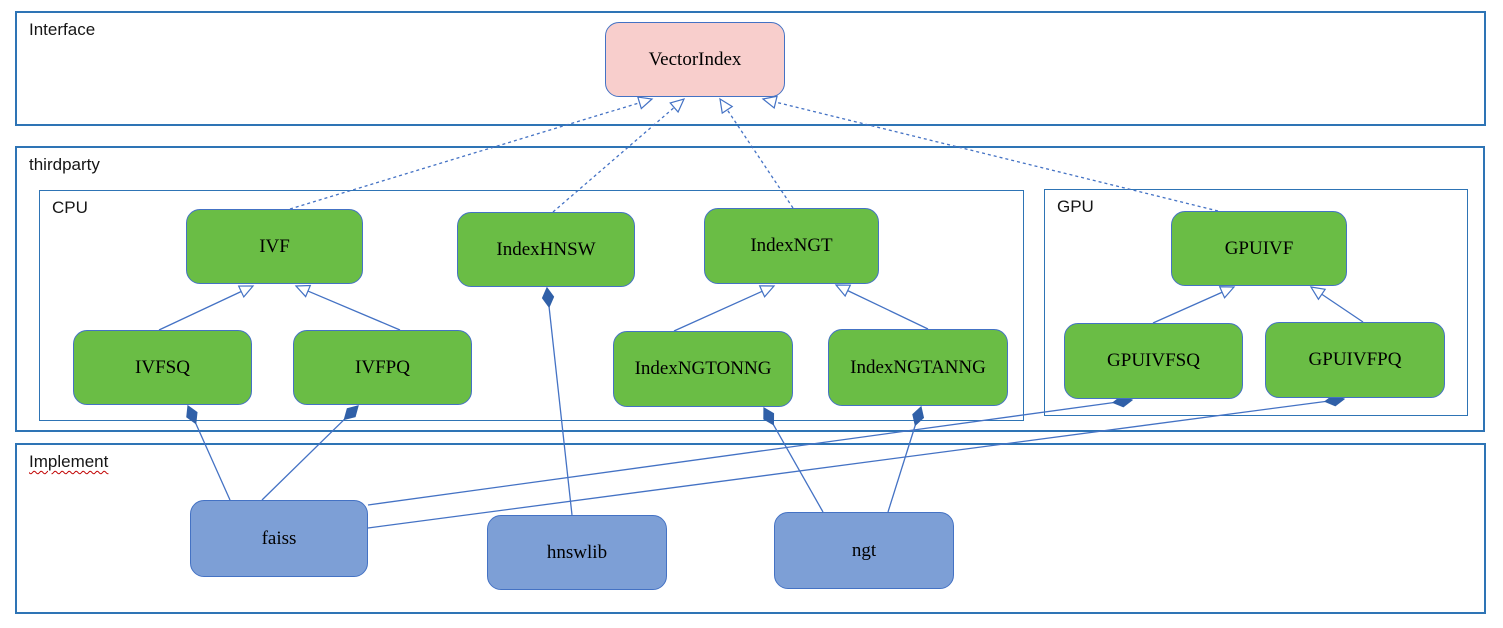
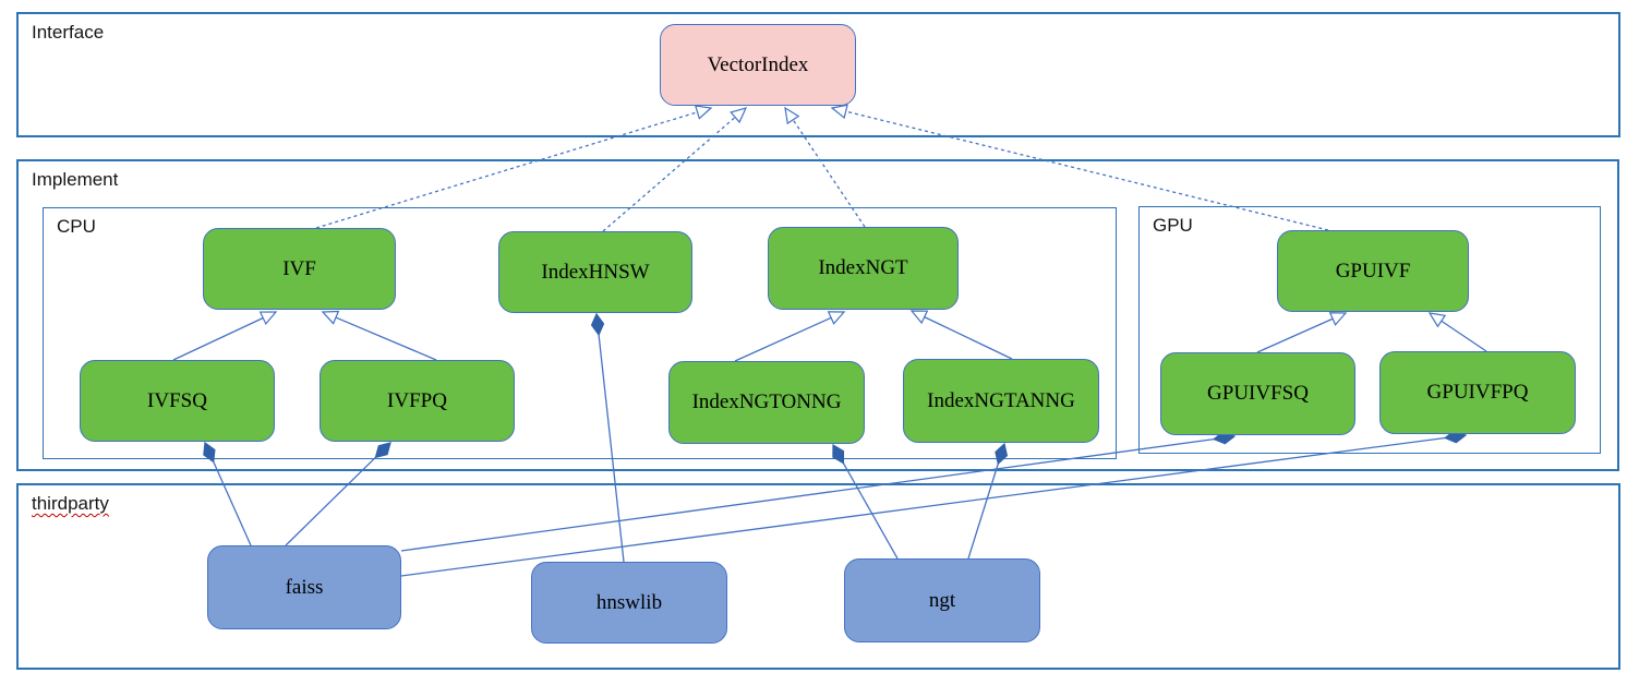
  Interface
- thirdparty
+ Implement
  CPU
  GPU
- Implement
+ thirdparty
  VectorIndex
  IVF
  IndexHNSW
  IndexNGT
  GPUIVF
  IVFSQ
  IVFPQ
  IndexNGTONNG
  IndexNGTANNG
  GPUIVFSQ
  GPUIVFPQ
  faiss
  hnswlib
  ngt
